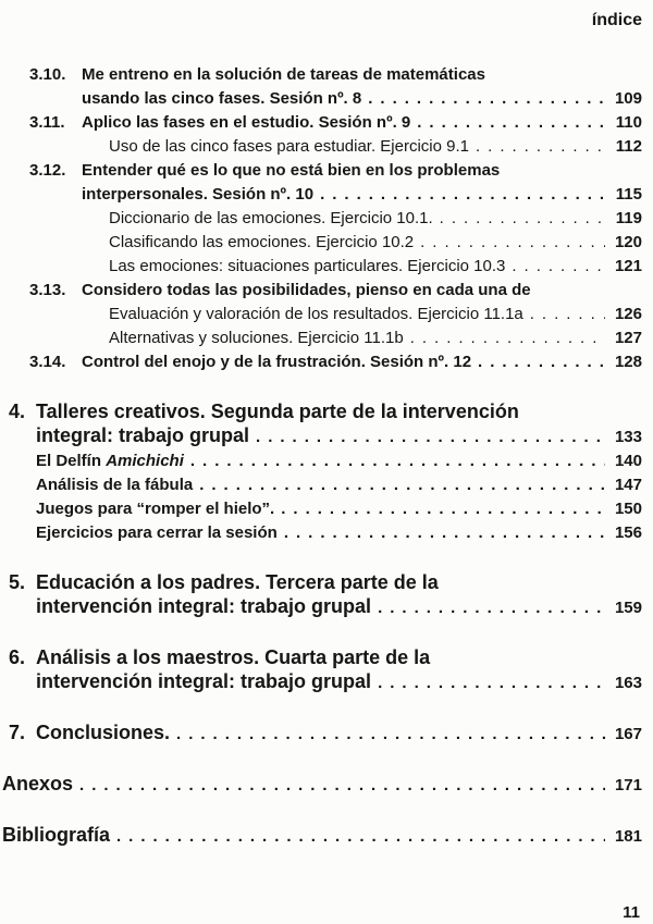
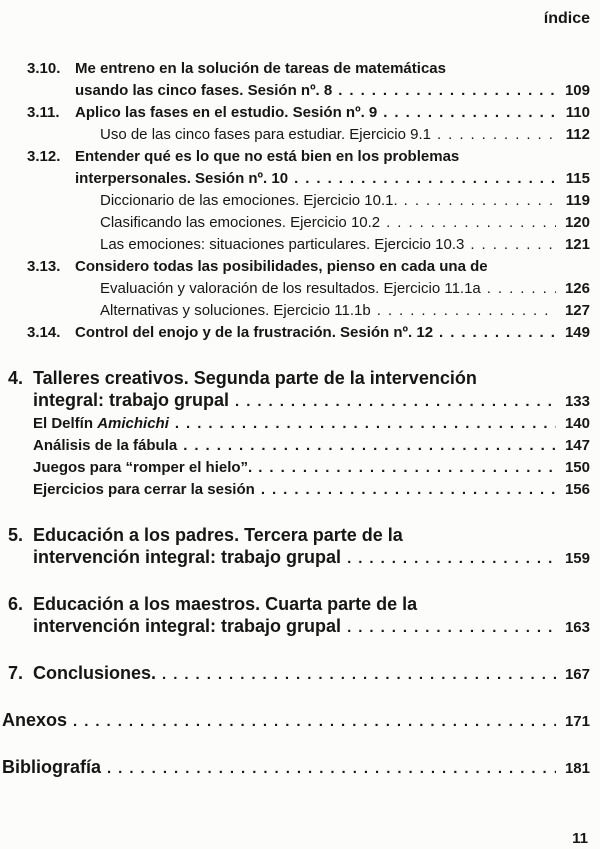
  índice
  3.10.
  Me entreno en la solución de tareas de matemáticas
  usando las cinco fases. Sesión nº. 8
  109
  3.11.
  Aplico las fases en el estudio. Sesión nº. 9
  110
  Uso de las cinco fases para estudiar. Ejercicio 9.1
  112
  3.12.
  Entender qué es lo que no está bien en los problemas
  interpersonales. Sesión nº. 10
  115
  Diccionario de las emociones. Ejercicio 10.1.
  119
  Clasificando las emociones. Ejercicio 10.2
  120
  Las emociones: situaciones particulares. Ejercicio 10.3
  121
  3.13.
  Considero todas las posibilidades, pienso en cada una de
  Evaluación y valoración de los resultados. Ejercicio 11.1a
  126
  Alternativas y soluciones. Ejercicio 11.1b
  127
  3.14.
  Control del enojo y de la frustración. Sesión nº. 12
- 128
+ 149
  4.
  Talleres creativos. Segunda parte de la intervención
  integral: trabajo grupal
  133
  El Delfín Amichichi
  140
  Análisis de la fábula
  147
  Juegos para “romper el hielo”.
  150
  Ejercicios para cerrar la sesión
  156
  5.
  Educación a los padres. Tercera parte de la
  intervención integral: trabajo grupal
  159
  6.
- Análisis a los maestros. Cuarta parte de la
+ Educación a los maestros. Cuarta parte de la
  intervención integral: trabajo grupal
  163
  7.
  Conclusiones.
  167
  Anexos
  171
  Bibliografía
  181
  11
